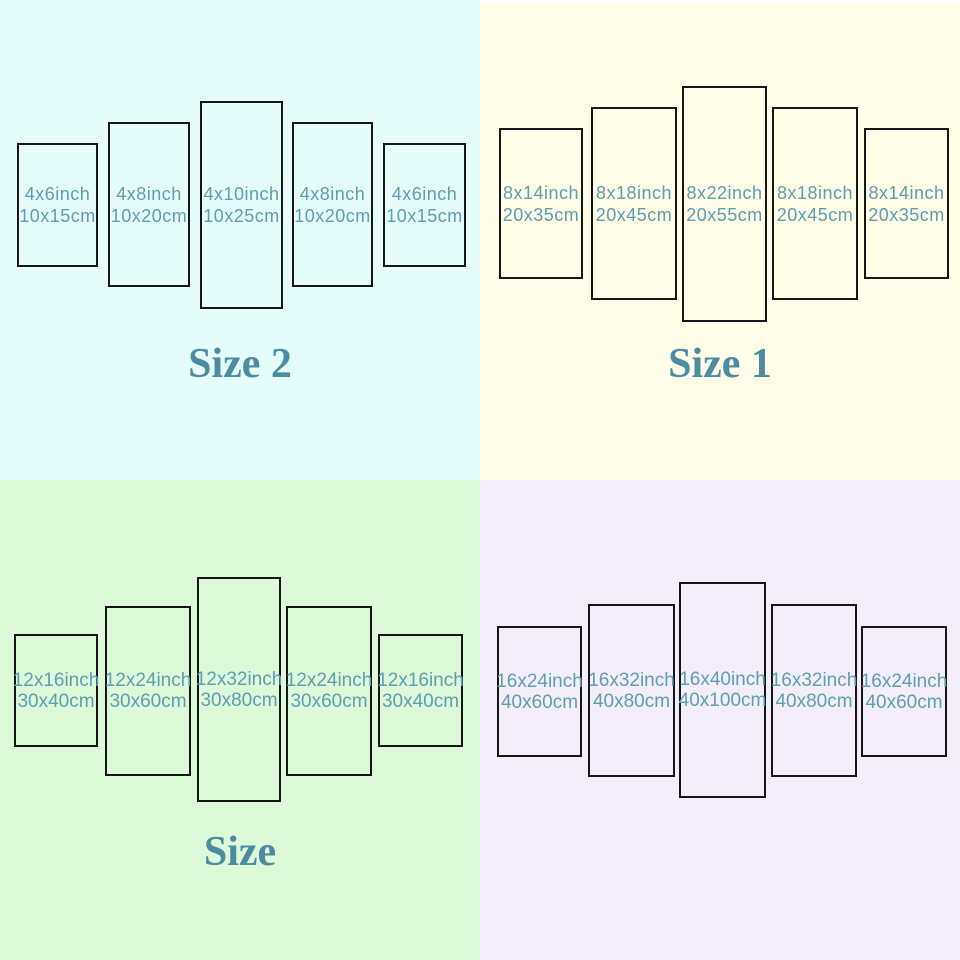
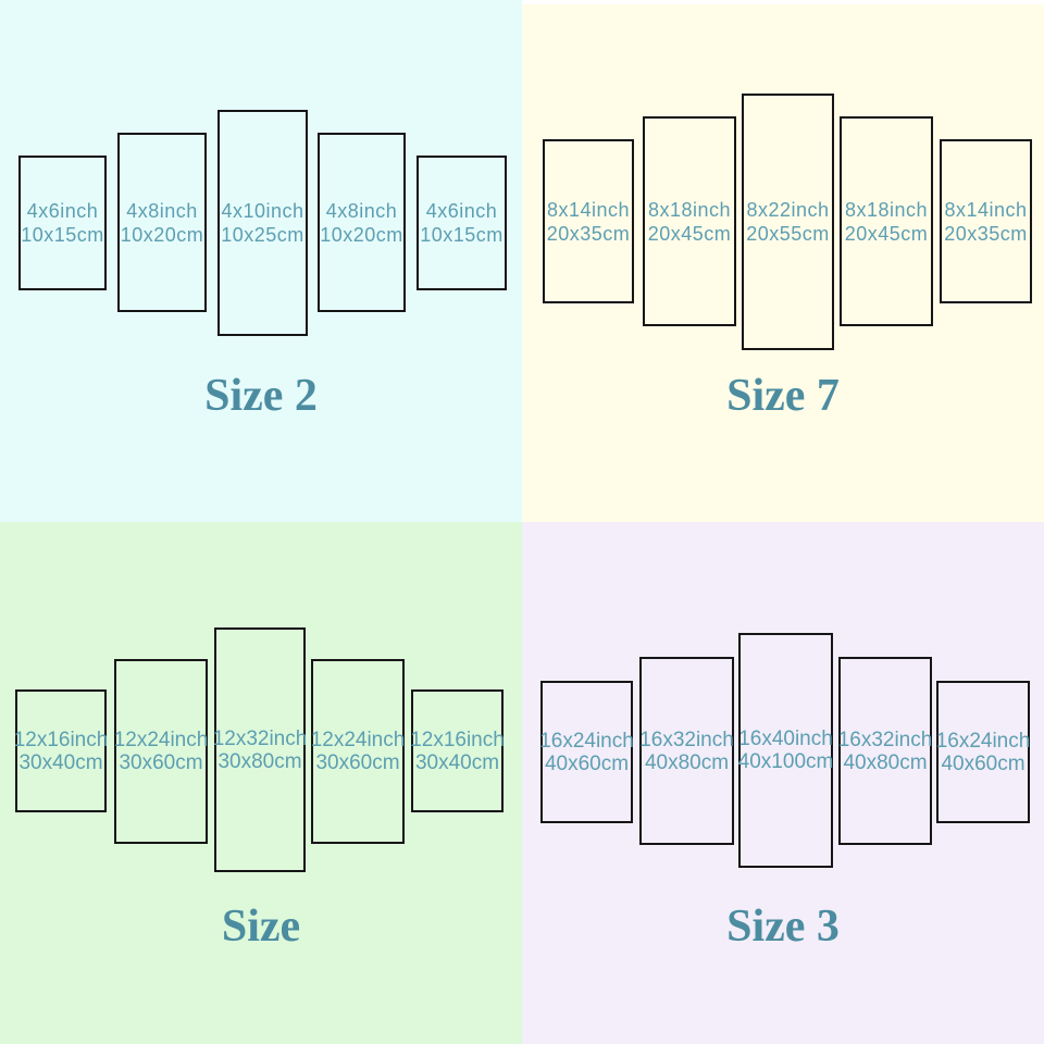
  4x6inch
  10x15cm
  4x8inch
  10x20cm
  4x10inch
  10x25cm
  4x8inch
  10x20cm
  4x6inch
  10x15cm
  Size 2
  8x14inch
  20x35cm
  8x18inch
  20x45cm
  8x22inch
  20x55cm
  8x18inch
  20x45cm
  8x14inch
  20x35cm
- Size 1
+ Size 7
  12x16inch
  30x40cm
  12x24inch
  30x60cm
  12x32inch
  30x80cm
  12x24inch
  30x60cm
  12x16inch
  30x40cm
  Size
  16x24inch
  40x60cm
  16x32inch
  40x80cm
  16x40inch
  40x100cm
  16x32inch
  40x80cm
  16x24inch
  40x60cm
+ Size 3
